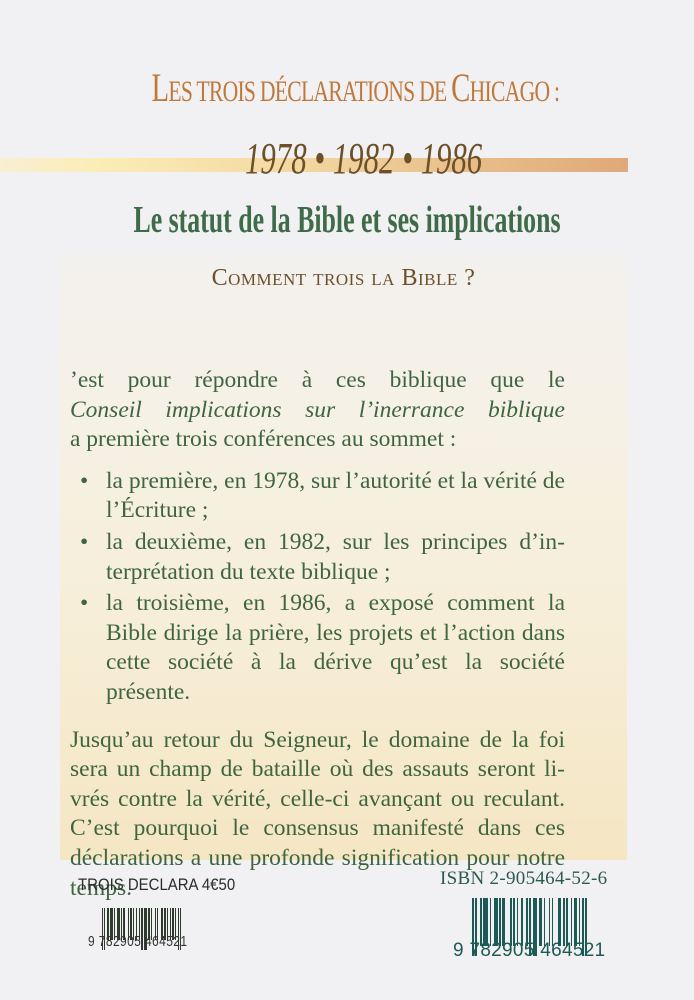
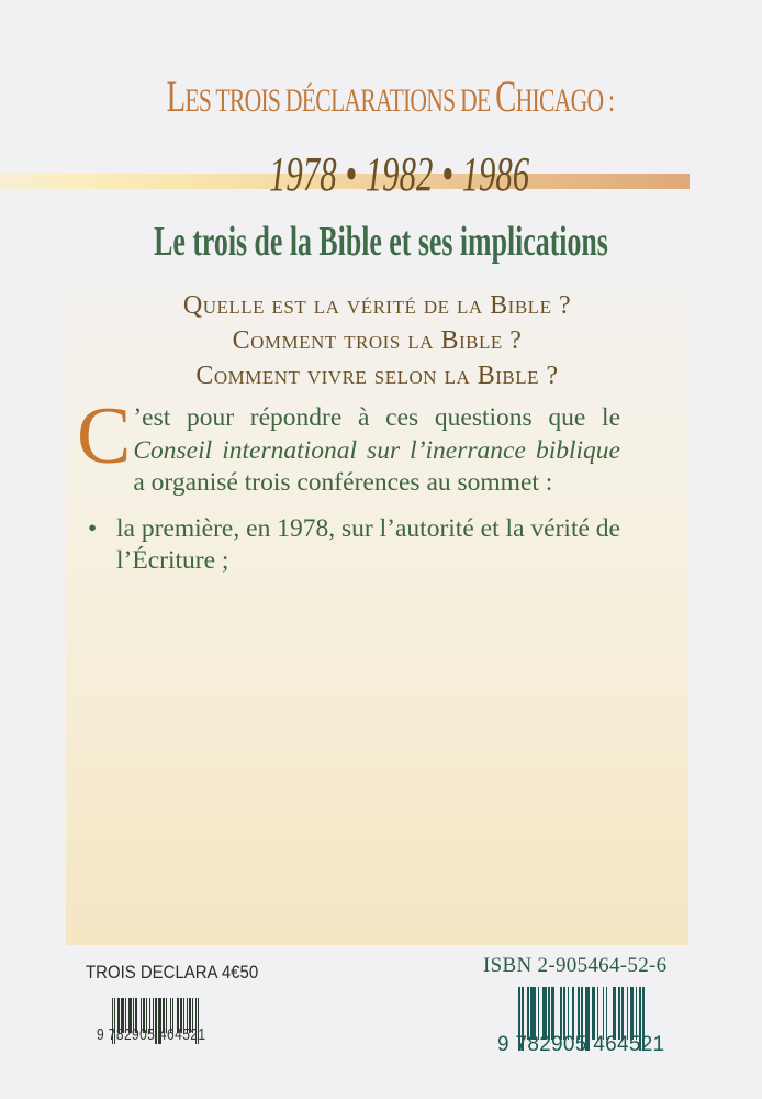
  LES TROIS DÉCLARATIONS DE CHICAGO :
  1978 • 1982 • 1986
- Le statut de la Bible et ses implications
+ Le trois de la Bible et ses implications
+ Quelle est la vérité de la Bible ?
  Comment trois la Bible ?
+ Comment vivre selon la Bible ?
+ C
- ’est pour répondre à ces biblique que le
+ ’est pour répondre à ces questions que le
- Conseil implications sur l’inerrance biblique
+ Conseil international sur l’inerrance biblique
- a première trois conférences au sommet :
+ a organisé trois conférences au sommet :
  la première, en 1978, sur l’autorité et la vérité de l’Écriture ;
- la deuxième, en 1982, sur les principes d’in-terprétation du texte biblique ;
- la troisième, en 1986, a exposé comment la Bible dirige la prière, les projets et l’action dans cette société à la dérive qu’est la société présente.
- Jusqu’au retour du Seigneur, le domaine de la foi sera un champ de bataille où des assauts seront li-vrés contre la vérité, celle-ci avançant ou reculant. C’est pourquoi le consensus manifesté dans ces déclarations a une profonde signification pour notre temps.
  TROIS DECLARA 4€50
  ISBN 2-905464-52-6
  9 782905 464521
  9 782905 464521
